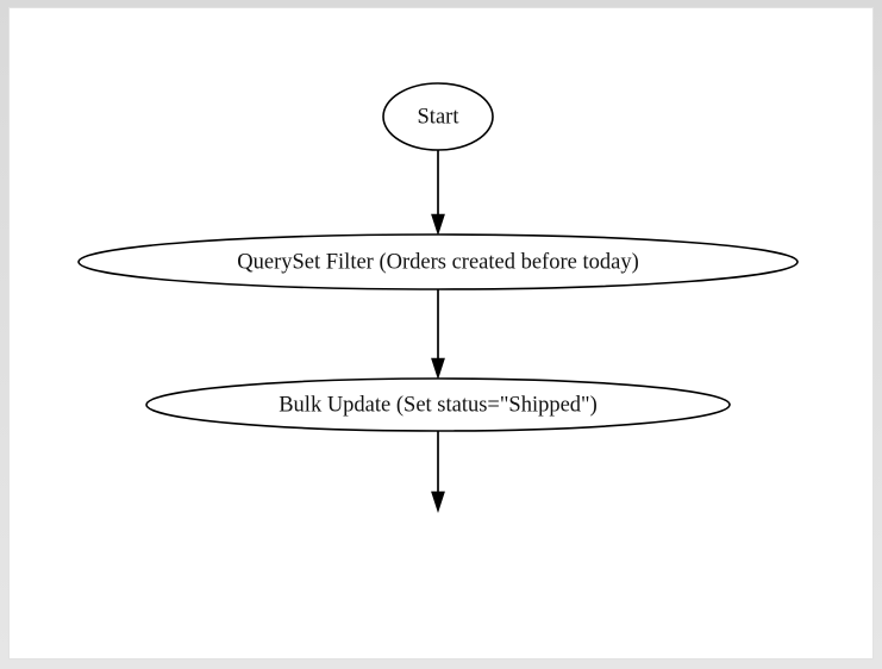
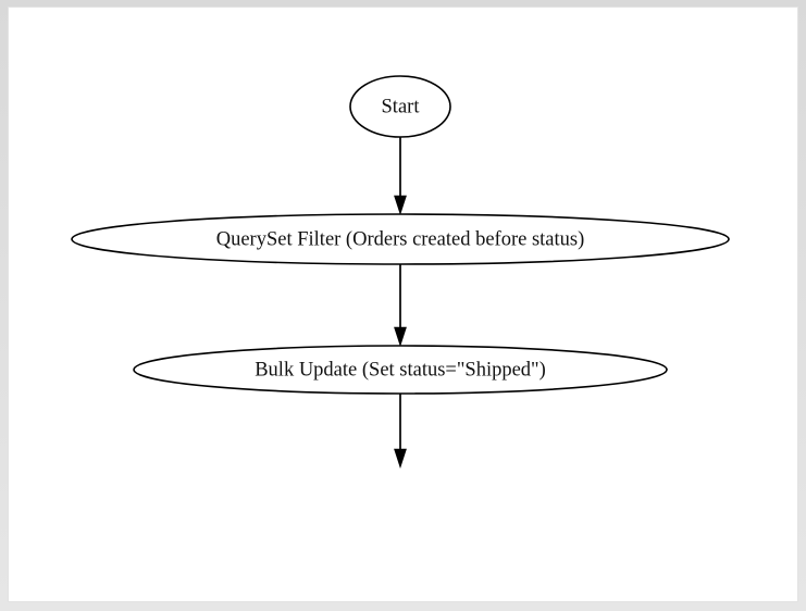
  Start
- QuerySet Filter (Orders created before today)
+ QuerySet Filter (Orders created before status)
  Bulk Update (Set status="Shipped")
